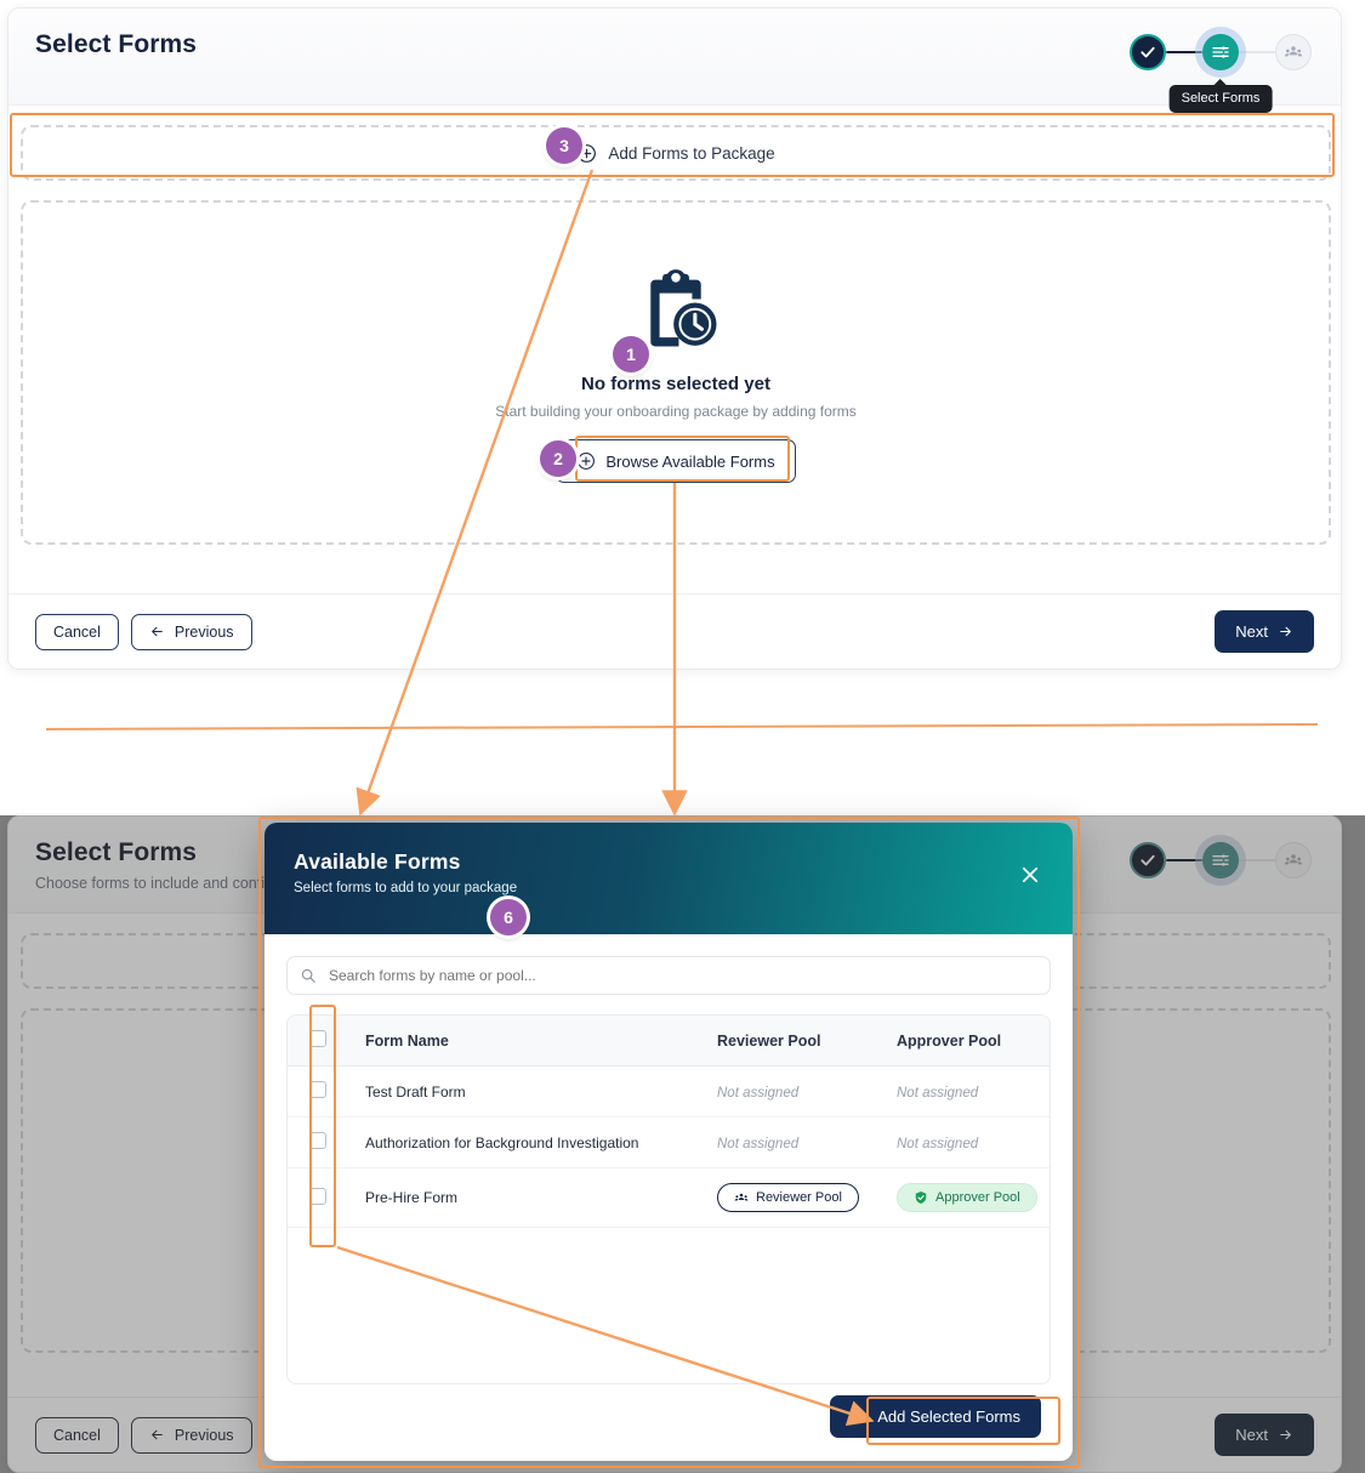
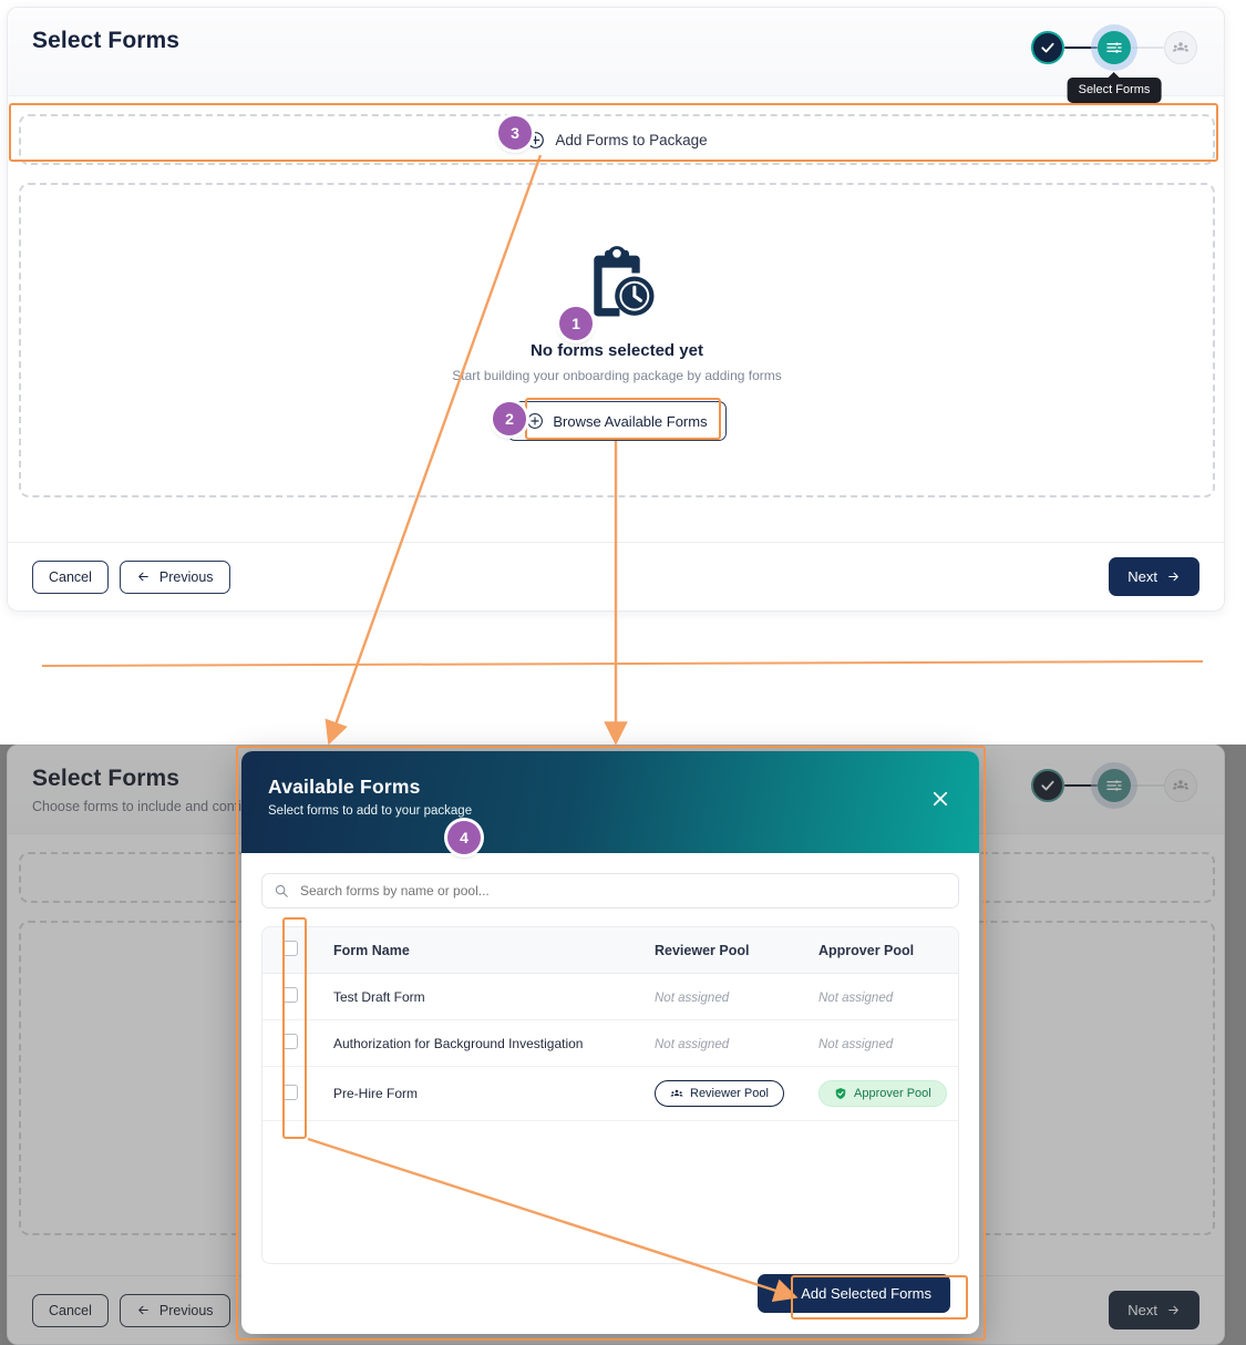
  Select Forms
  Select Forms
  Add Forms to Package
  No forms selected yet
  Start building your onboarding package by adding forms
  Browse Available Forms
  Cancel
  Previous
  Next
  Select Forms
  Cancel
  Previous
  Next
  Available Forms
  Select forms to add to your package
  Search forms by name or pool...
  	Form Name	Reviewer Pool	Approver Pool
  	Test Draft Form	Not assigned	Not assigned
  	Authorization for Background Investigation	Not assigned	Not assigned
  	Pre-Hire Form	Reviewer Pool	Approver Pool
  Add Selected Forms
  1
  2
  3
- 6
+ 4
